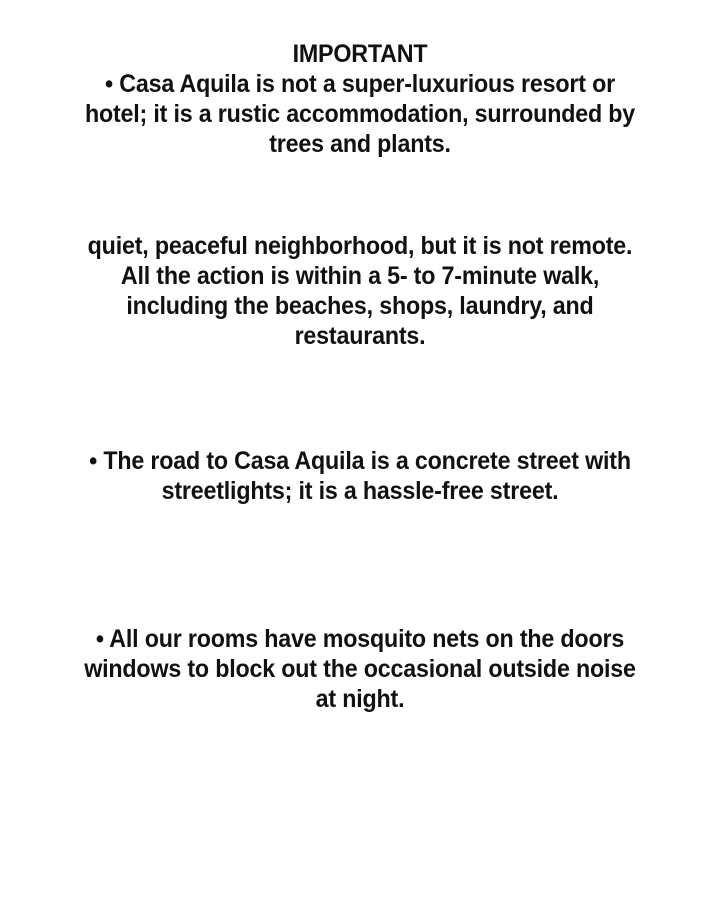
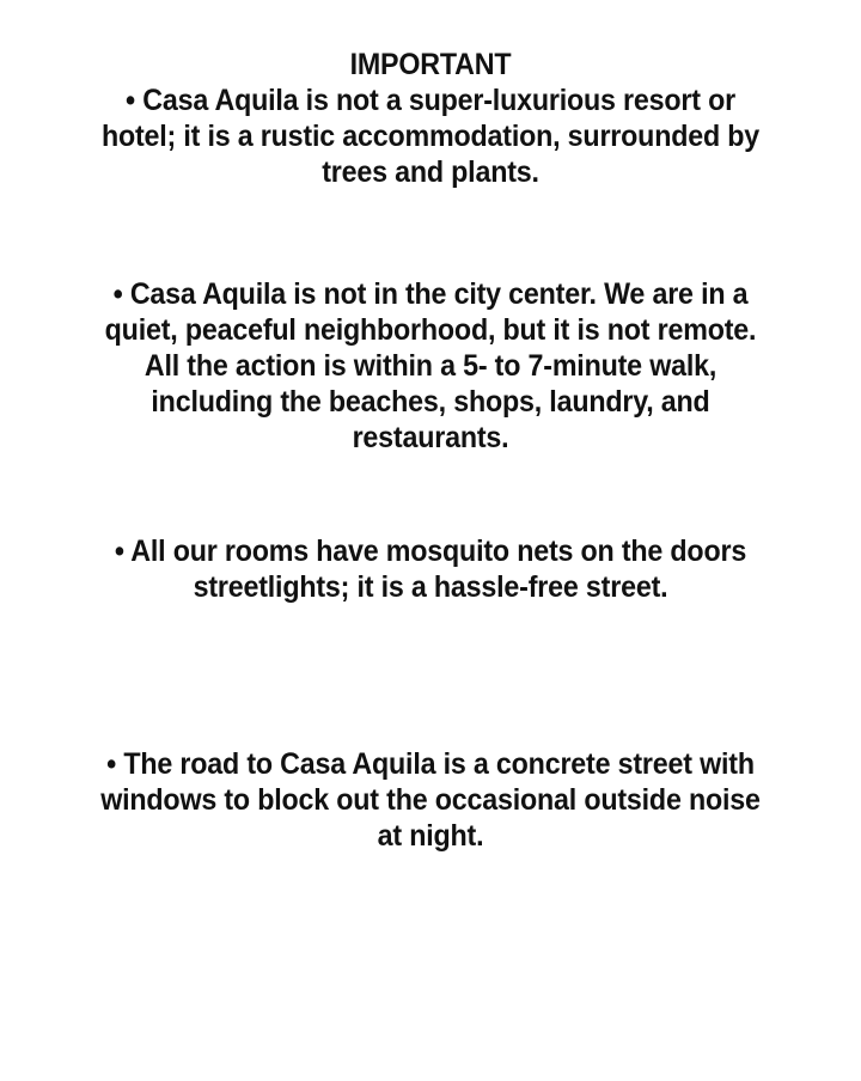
  IMPORTANT
  • Casa Aquila is not a super-luxurious resort or
  hotel; it is a rustic accommodation, surrounded by
  trees and plants.
+ • Casa Aquila is not in the city center. We are in a
  quiet, peaceful neighborhood, but it is not remote.
  All the action is within a 5- to 7-minute walk,
  including the beaches, shops, laundry, and
  restaurants.
- • The road to Casa Aquila is a concrete street with
+ • All our rooms have mosquito nets on the doors
  streetlights; it is a hassle-free street.
- • All our rooms have mosquito nets on the doors
+ • The road to Casa Aquila is a concrete street with
  windows to block out the occasional outside noise
  at night.
